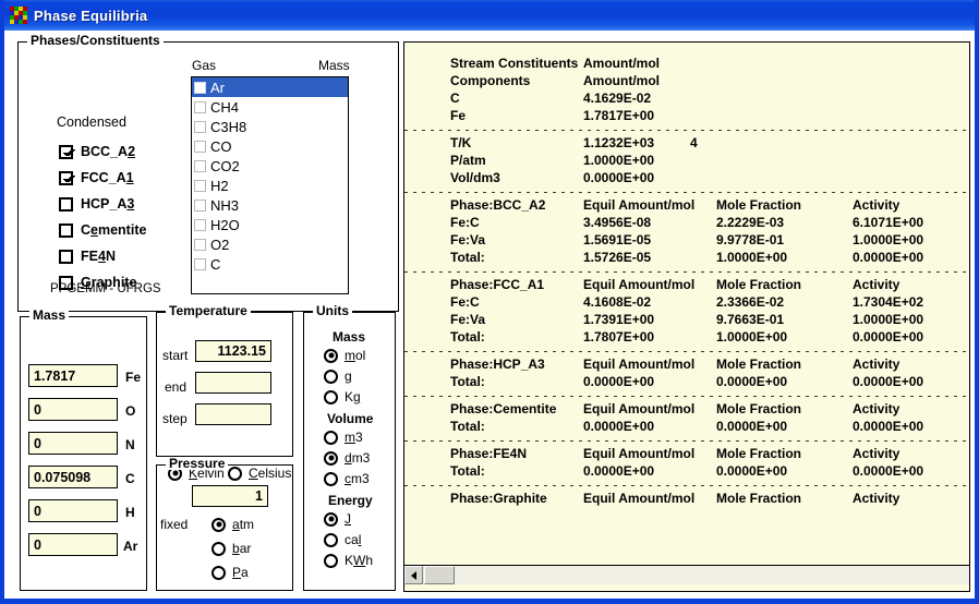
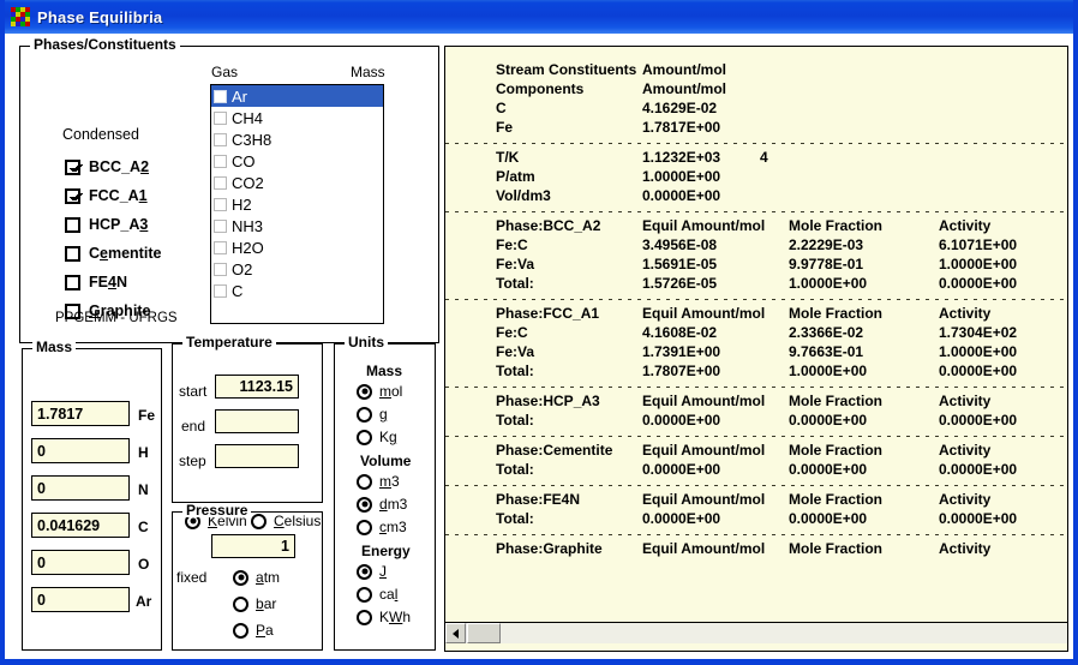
  Phase Equilibria
  Phases/Constituents
  Condensed
  BCC_A2
  FCC_A1
  HCP_A3
  Cementite
  FE4N
  Graphite
  PPGEMM - UFRGS
  Gas
  Mass
  Ar
  CH4
  C3H8
  CO
  CO2
  H2
  NH3
  H2O
  O2
  C
  Mass
  1.7817
  Fe
  0
- O
+ H
  0
  N
- 0.075098
+ 0.041629
  C
  0
- H
+ O
  0
  Ar
  Temperature
  start
  1123.15
  end
  step
  Kelvin
  Celsius
  Pressure
  1
  fixed
  atm
  bar
  Pa
  Units
  Mass
  mol
  g
  Kg
  Volume
  m3
  dm3
  cm3
  Energy
  J
  cal
  KWh
  Stream Constituents
  Amount/mol
  Components
  Amount/mol
  C
  4.1629E-02
  Fe
  1.7817E+00
  T/K
  1.1232E+03
  4
  P/atm
  1.0000E+00
  Vol/dm3
  0.0000E+00
  Phase:BCC_A2
  Equil Amount/mol
  Mole Fraction
  Activity
  Fe:C
  3.4956E-08
  2.2229E-03
  6.1071E+00
  Fe:Va
  1.5691E-05
  9.9778E-01
  1.0000E+00
  Total:
  1.5726E-05
  1.0000E+00
  0.0000E+00
  Phase:FCC_A1
  Equil Amount/mol
  Mole Fraction
  Activity
  Fe:C
  4.1608E-02
  2.3366E-02
  1.7304E+02
  Fe:Va
  1.7391E+00
  9.7663E-01
  1.0000E+00
  Total:
  1.7807E+00
  1.0000E+00
  0.0000E+00
  Phase:HCP_A3
  Equil Amount/mol
  Mole Fraction
  Activity
  Total:
  0.0000E+00
  0.0000E+00
  0.0000E+00
  Phase:Cementite
  Equil Amount/mol
  Mole Fraction
  Activity
  Total:
  0.0000E+00
  0.0000E+00
  0.0000E+00
  Phase:FE4N
  Equil Amount/mol
  Mole Fraction
  Activity
  Total:
  0.0000E+00
  0.0000E+00
  0.0000E+00
  Phase:Graphite
  Equil Amount/mol
  Mole Fraction
  Activity
